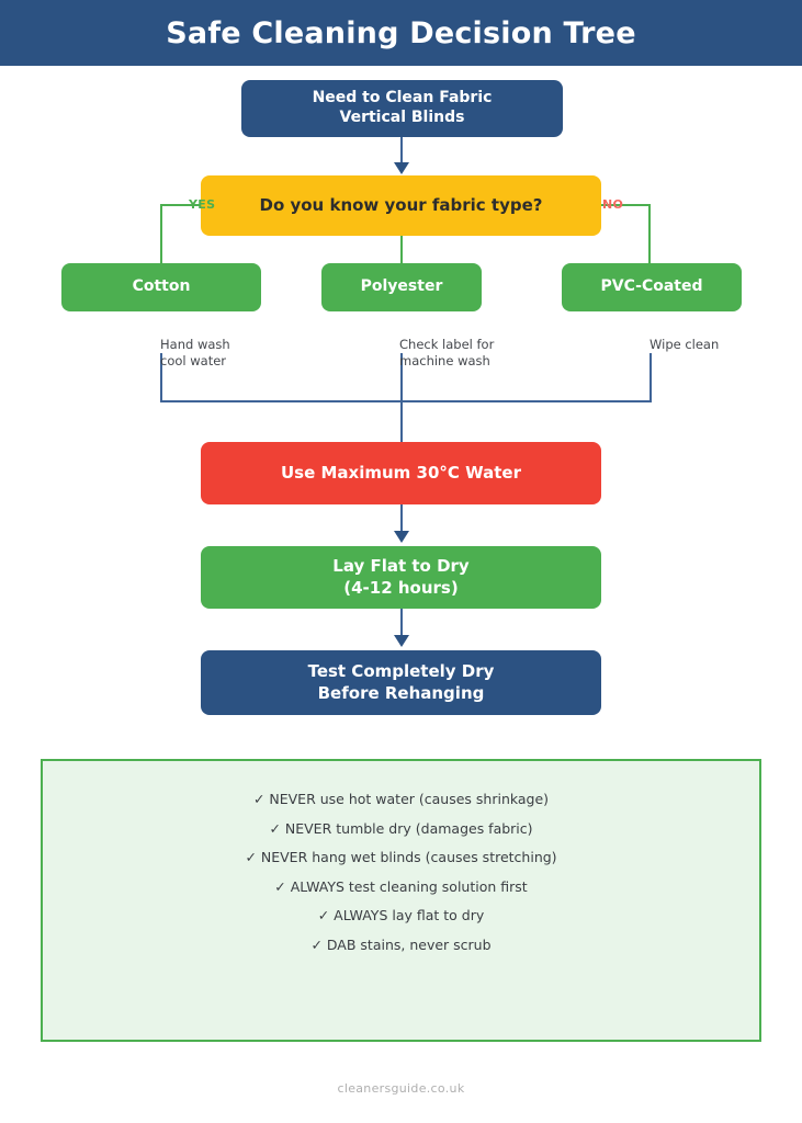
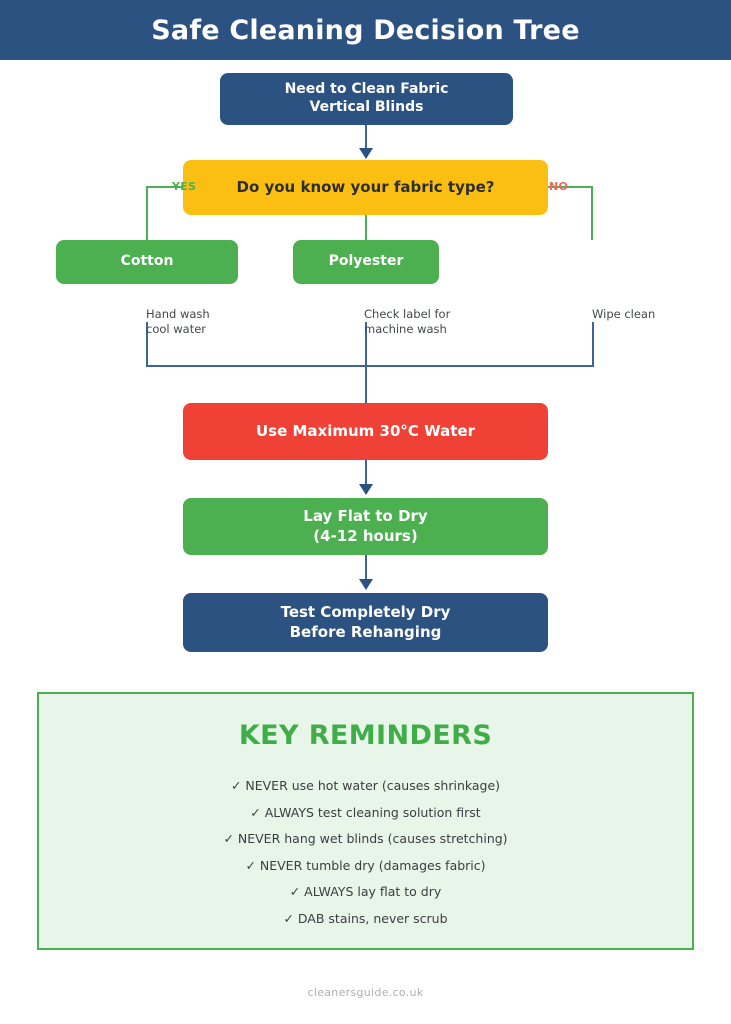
  Safe Cleaning Decision Tree
  Need to Clean Fabric
  Vertical Blinds
  Do you know your fabric type?
  YES
  NO
  Cotton
  Polyester
- PVC-Coated
  Hand wash
  cool water
  Check label for
  machine wash
  Wipe clean
  Use Maximum 30°C Water
  Lay Flat to Dry
  (4-12 hours)
  Test Completely Dry
  Before Rehanging
+ KEY REMINDERS
  ✓ NEVER use hot water (causes shrinkage)
- ✓ NEVER tumble dry (damages fabric)
+ ✓ ALWAYS test cleaning solution first
  ✓ NEVER hang wet blinds (causes stretching)
- ✓ ALWAYS test cleaning solution first
+ ✓ NEVER tumble dry (damages fabric)
  ✓ ALWAYS lay flat to dry
  ✓ DAB stains, never scrub
  cleanersguide.co.uk
